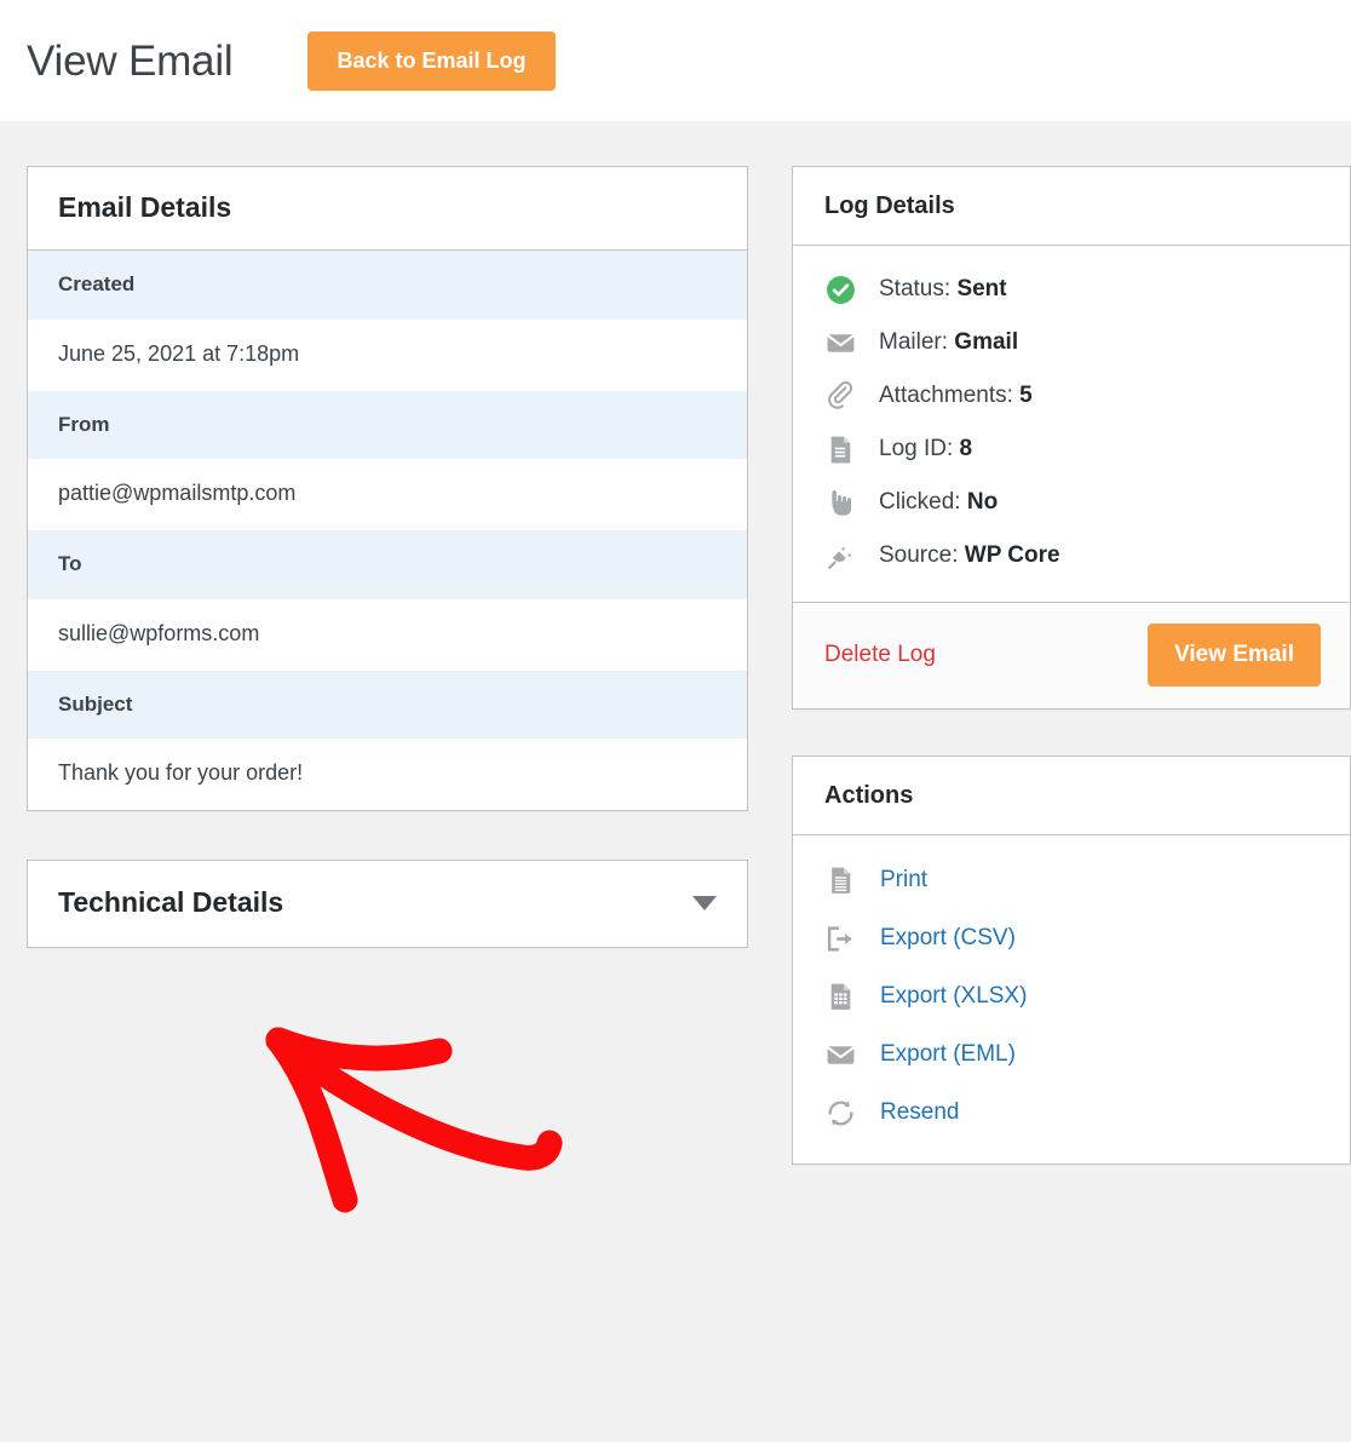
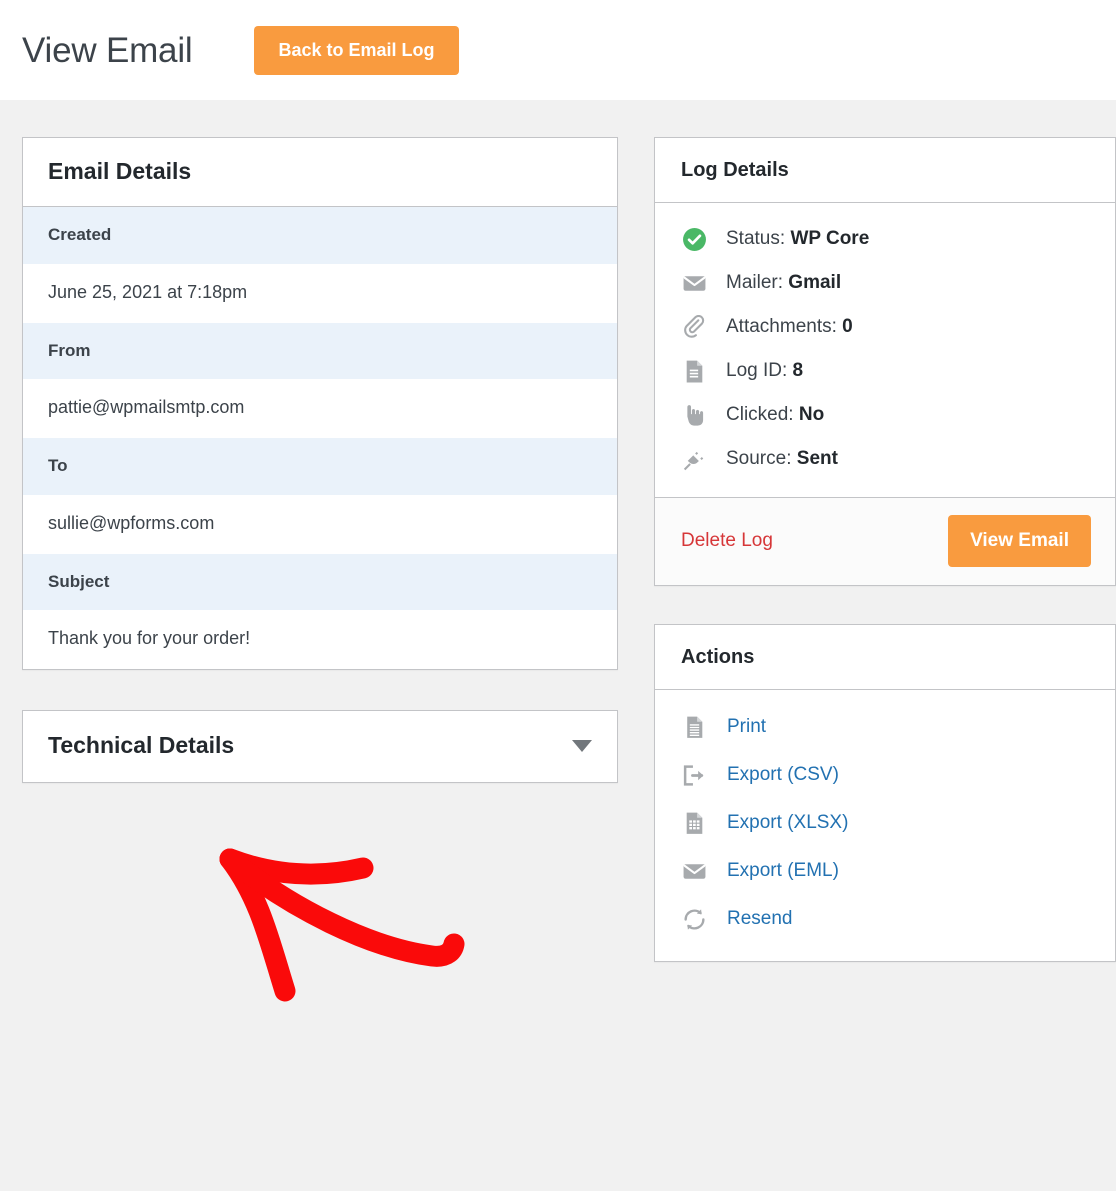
  View Email
  Back to Email Log
  Email Details
  Created
  June 25, 2021 at 7:18pm
  From
  pattie@wpmailsmtp.com
  To
  sullie@wpforms.com
  Subject
  Thank you for your order!
  Technical Details
  Log Details
- Status: Sent
+ Status: WP Core
  Mailer: Gmail
- Attachments: 5
+ Attachments: 0
  Log ID: 8
  Clicked: No
- Source: WP Core
+ Source: Sent
  Delete Log
  View Email
  Actions
  Print
  Export (CSV)
  Export (XLSX)
  Export (EML)
  Resend
